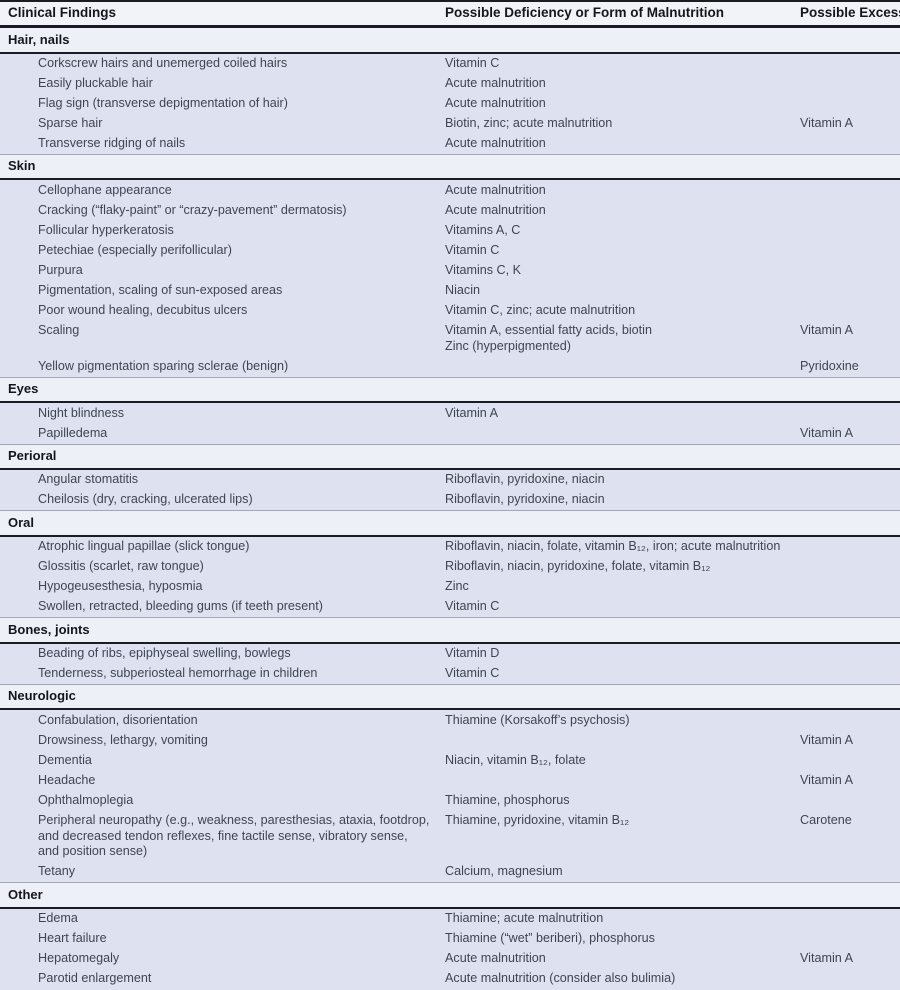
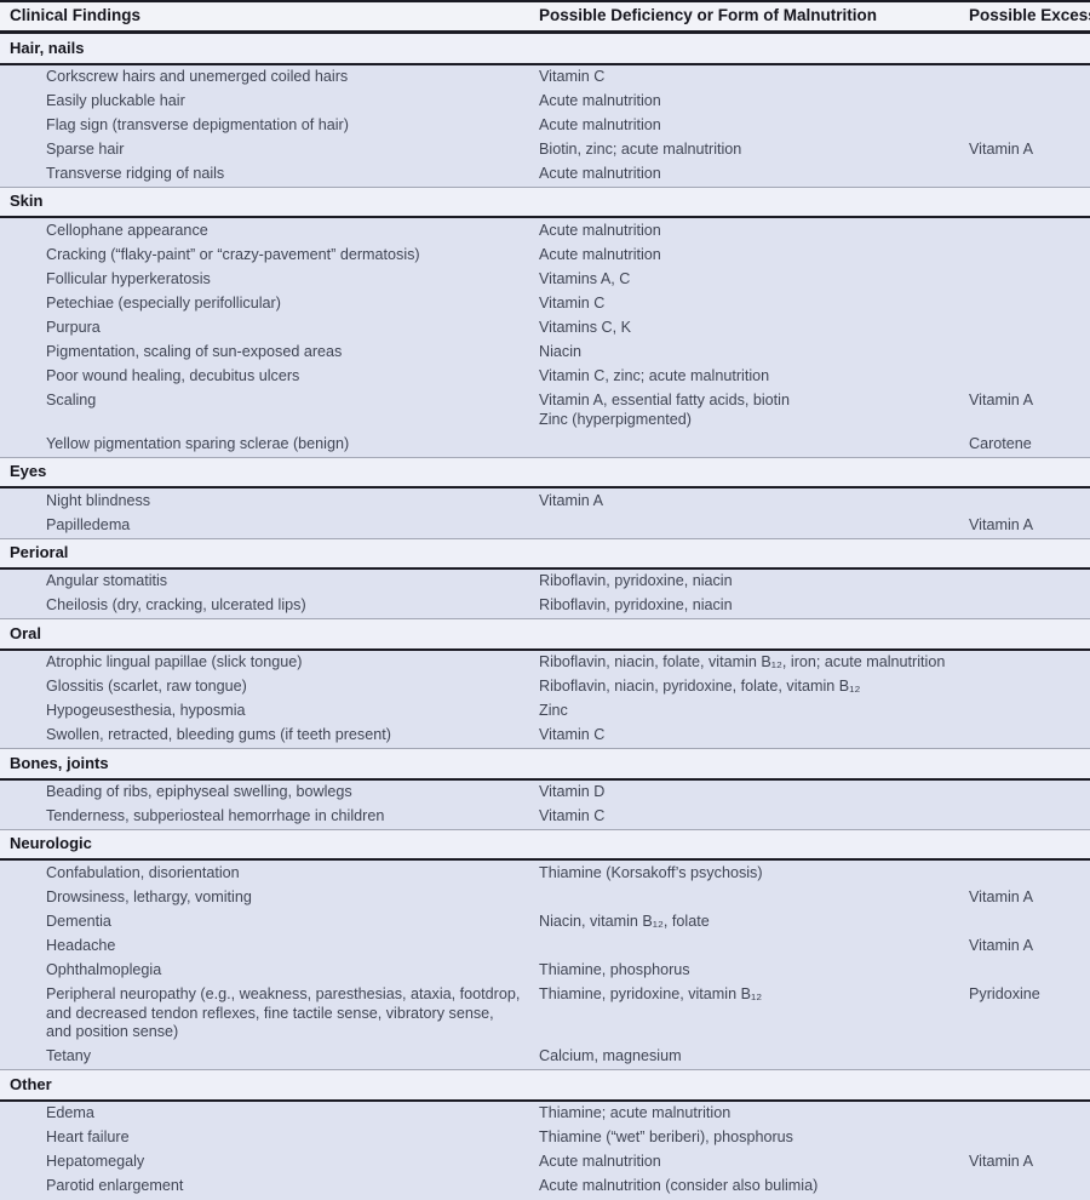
  Clinical Findings
  Possible Deficiency or Form of Malnutrition
  Possible Exces
  Hair, nails
  Corkscrew hairs and unemerged coiled hairs
  Vitamin C
  Easily pluckable hair
  Acute malnutrition
  Flag sign (transverse depigmentation of hair)
  Acute malnutrition
  Sparse hair
  Biotin, zinc; acute malnutrition
  Vitamin A
  Transverse ridging of nails
  Acute malnutrition
  Skin
  Cellophane appearance
  Acute malnutrition
  Cracking (“flaky-paint” or “crazy-pavement” dermatosis)
  Acute malnutrition
  Follicular hyperkeratosis
  Vitamins A, C
  Petechiae (especially perifollicular)
  Vitamin C
  Purpura
  Vitamins C, K
  Pigmentation, scaling of sun-exposed areas
  Niacin
  Poor wound healing, decubitus ulcers
  Vitamin C, zinc; acute malnutrition
  Scaling
  Vitamin A, essential fatty acids, biotin
  Zinc (hyperpigmented)
  Vitamin A
  Yellow pigmentation sparing sclerae (benign)
- Pyridoxine
+ Carotene
  Eyes
  Night blindness
  Vitamin A
  Papilledema
  Vitamin A
  Perioral
  Angular stomatitis
  Riboflavin, pyridoxine, niacin
  Cheilosis (dry, cracking, ulcerated lips)
  Riboflavin, pyridoxine, niacin
  Oral
  Atrophic lingual papillae (slick tongue)
  Riboflavin, niacin, folate, vitamin B₁₂, iron; acute malnutrition
  Glossitis (scarlet, raw tongue)
  Riboflavin, niacin, pyridoxine, folate, vitamin B₁₂
  Hypogeusesthesia, hyposmia
  Zinc
  Swollen, retracted, bleeding gums (if teeth present)
  Vitamin C
  Bones, joints
  Beading of ribs, epiphyseal swelling, bowlegs
  Vitamin D
  Tenderness, subperiosteal hemorrhage in children
  Vitamin C
  Neurologic
  Confabulation, disorientation
  Thiamine (Korsakoff’s psychosis)
  Drowsiness, lethargy, vomiting
  Vitamin A
  Dementia
  Niacin, vitamin B₁₂, folate
  Headache
  Vitamin A
  Ophthalmoplegia
  Thiamine, phosphorus
  Peripheral neuropathy (e.g., weakness, paresthesias, ataxia, footdrop, and decreased tendon reflexes, fine tactile sense, vibratory sense, and position sense)
  Thiamine, pyridoxine, vitamin B₁₂
- Carotene
+ Pyridoxine
  Tetany
  Calcium, magnesium
  Other
  Edema
  Thiamine; acute malnutrition
  Heart failure
  Thiamine (“wet” beriberi), phosphorus
  Hepatomegaly
  Acute malnutrition
  Vitamin A
  Parotid enlargement
  Acute malnutrition (consider also bulimia)
